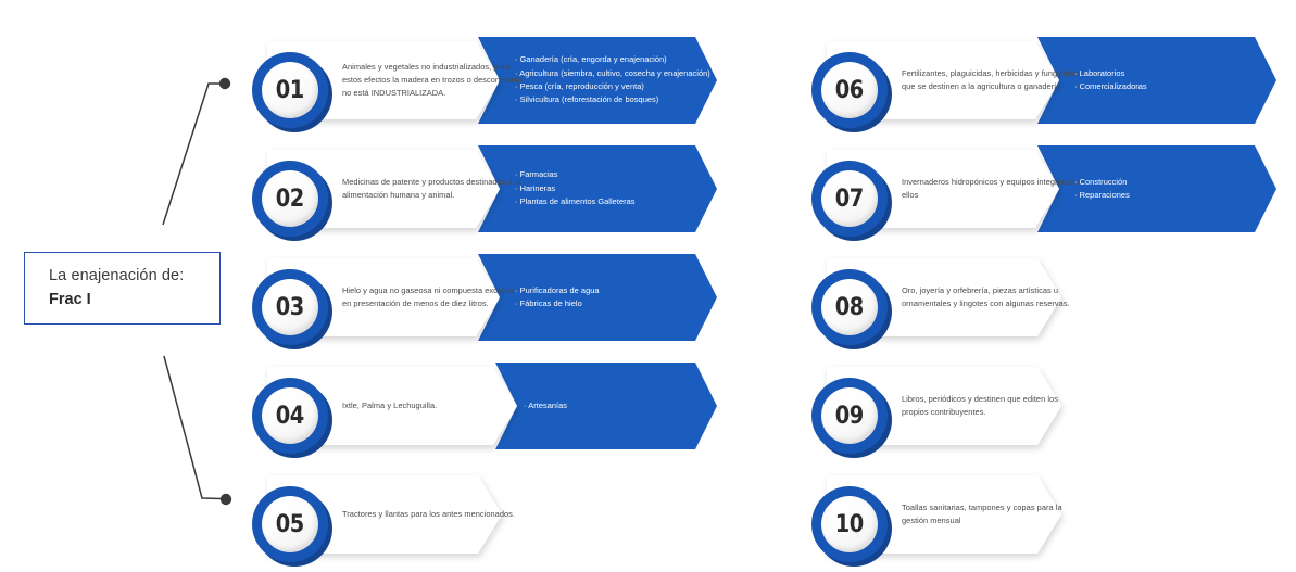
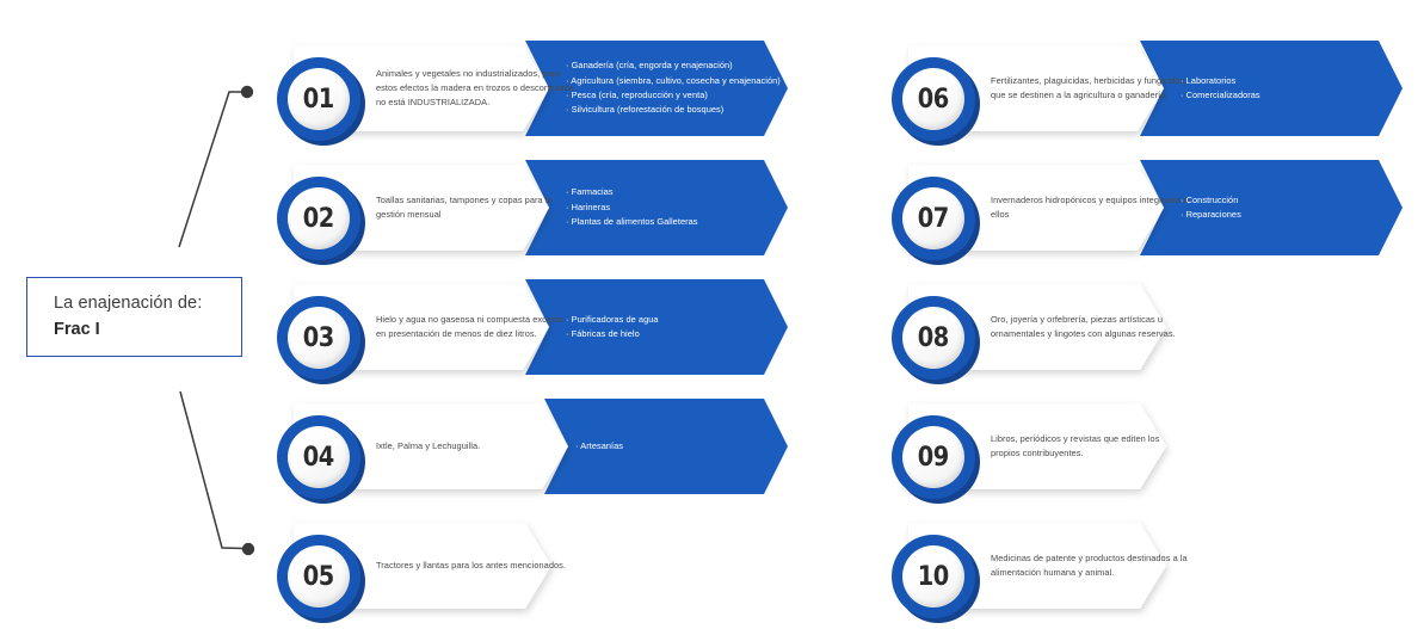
  La enajenación de:
  Frac I
  01
  Animales y vegetales no industrializados, para estos efectos la madera en trozos o descortezada no está INDUSTRIALIZADA.
  Ganadería (cría, engorda y enajenación)
  Agricultura (siembra, cultivo, cosecha y enajenación)
  Pesca (cría, reproducción y venta)
  Silvicultura (reforestación de bosques)
  02
- Medicinas de patente y productos destinados a la alimentación humana y animal.
+ Toallas sanitarias, tampones y copas para la gestión mensual
  Farmacias
  Harineras
  Plantas de alimentos Galleteras
  03
  Hielo y agua no gaseosa ni compuesta excepto en presentación de menos de diez litros.
  Purificadoras de agua
  Fábricas de hielo
  04
  Ixtle, Palma y Lechuguilla.
  Artesanías
  05
  Tractores y llantas para los antes mencionados.
  06
  Fertilizantes, plaguicidas, herbicidas y fungicidas, que se destinen a la agricultura o ganadería.
  Laboratorios
  Comercializadoras
  07
  Invernaderos hidropónicos y equipos integrados a ellos
  Construcción
  Reparaciones
  08
  Oro, joyería y orfebrería, piezas artísticas u ornamentales y lingotes con algunas reservas.
  09
- Libros, periódicos y destinen que editen los propios contribuyentes.
+ Libros, periódicos y revistas que editen los propios contribuyentes.
  10
- Toallas sanitarias, tampones y copas para la gestión mensual
+ Medicinas de patente y productos destinados a la alimentación humana y animal.
